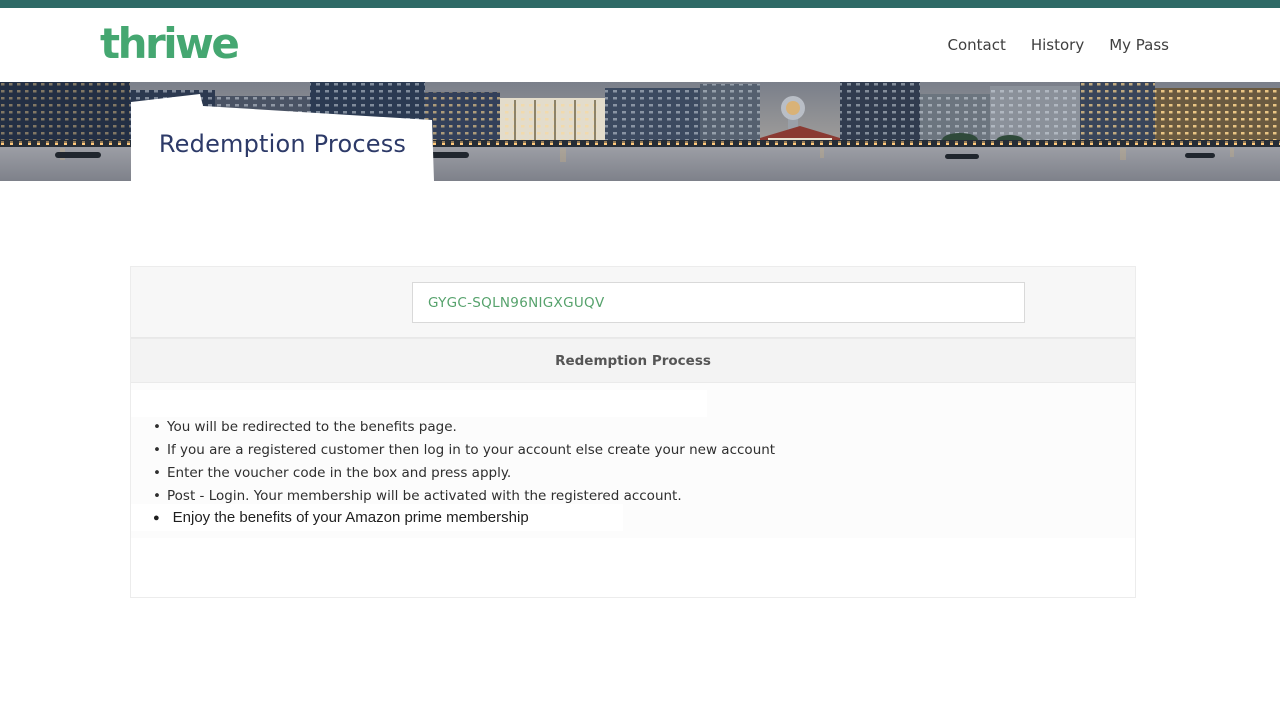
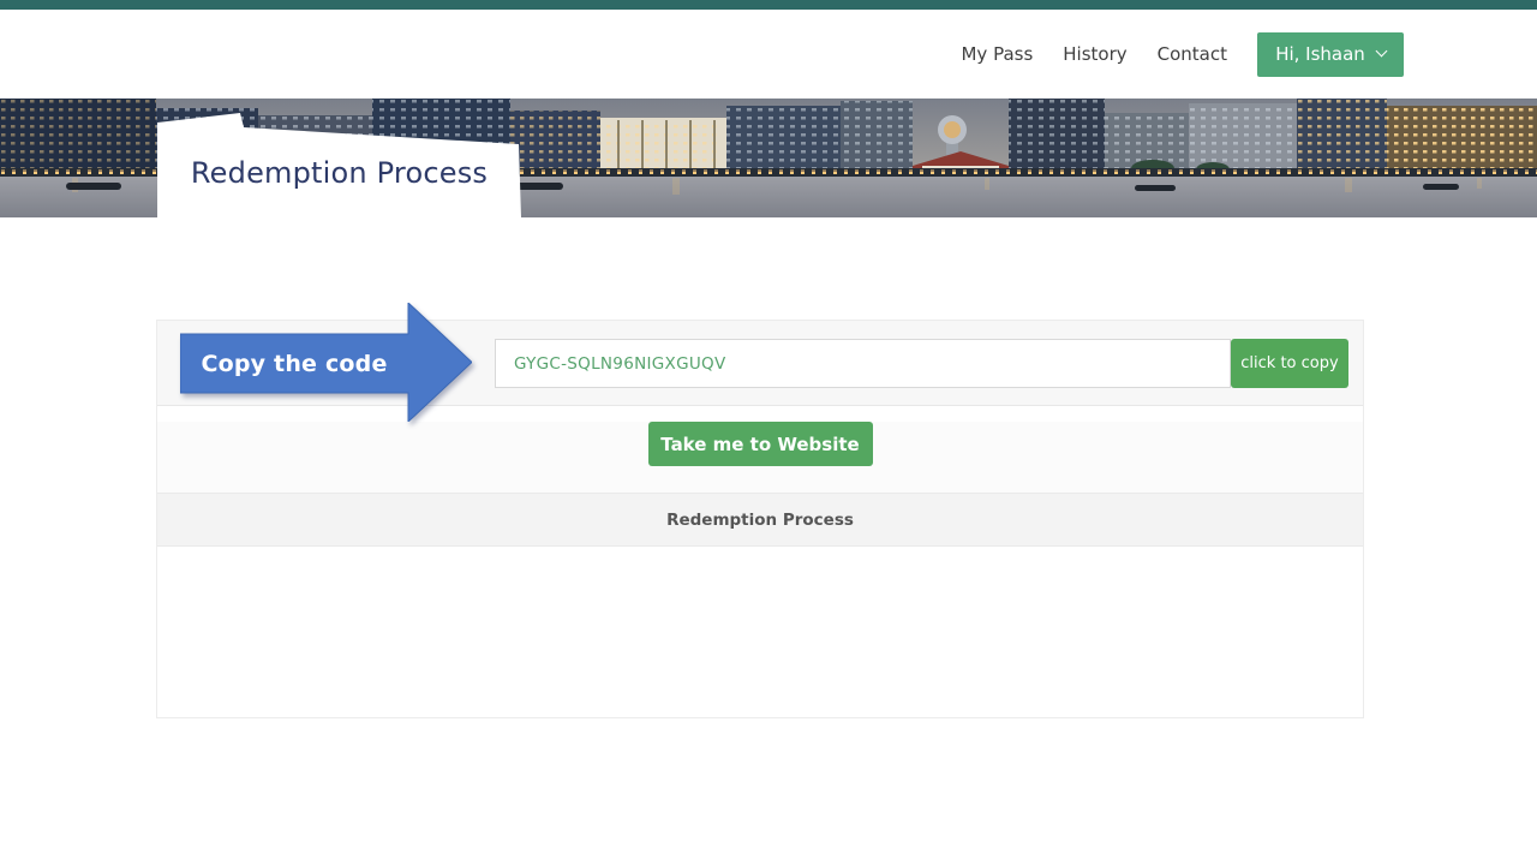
- thriwe
- Contact
+ My Pass
  History
- My Pass
+ Contact
+ Hi, Ishaan
  Redemption Process
+ Copy the code
  GYGC-SQLN96NIGXGUQV
+ click to copy
+ Take me to Website
  Redemption Process
- You will be redirected to the benefits page.
- If you are a registered customer then log in to your account else create your new account
- Enter the voucher code in the box and press apply.
- Post - Login. Your membership will be activated with the registered account.
- ●
- Enjoy the benefits of your Amazon prime membership
